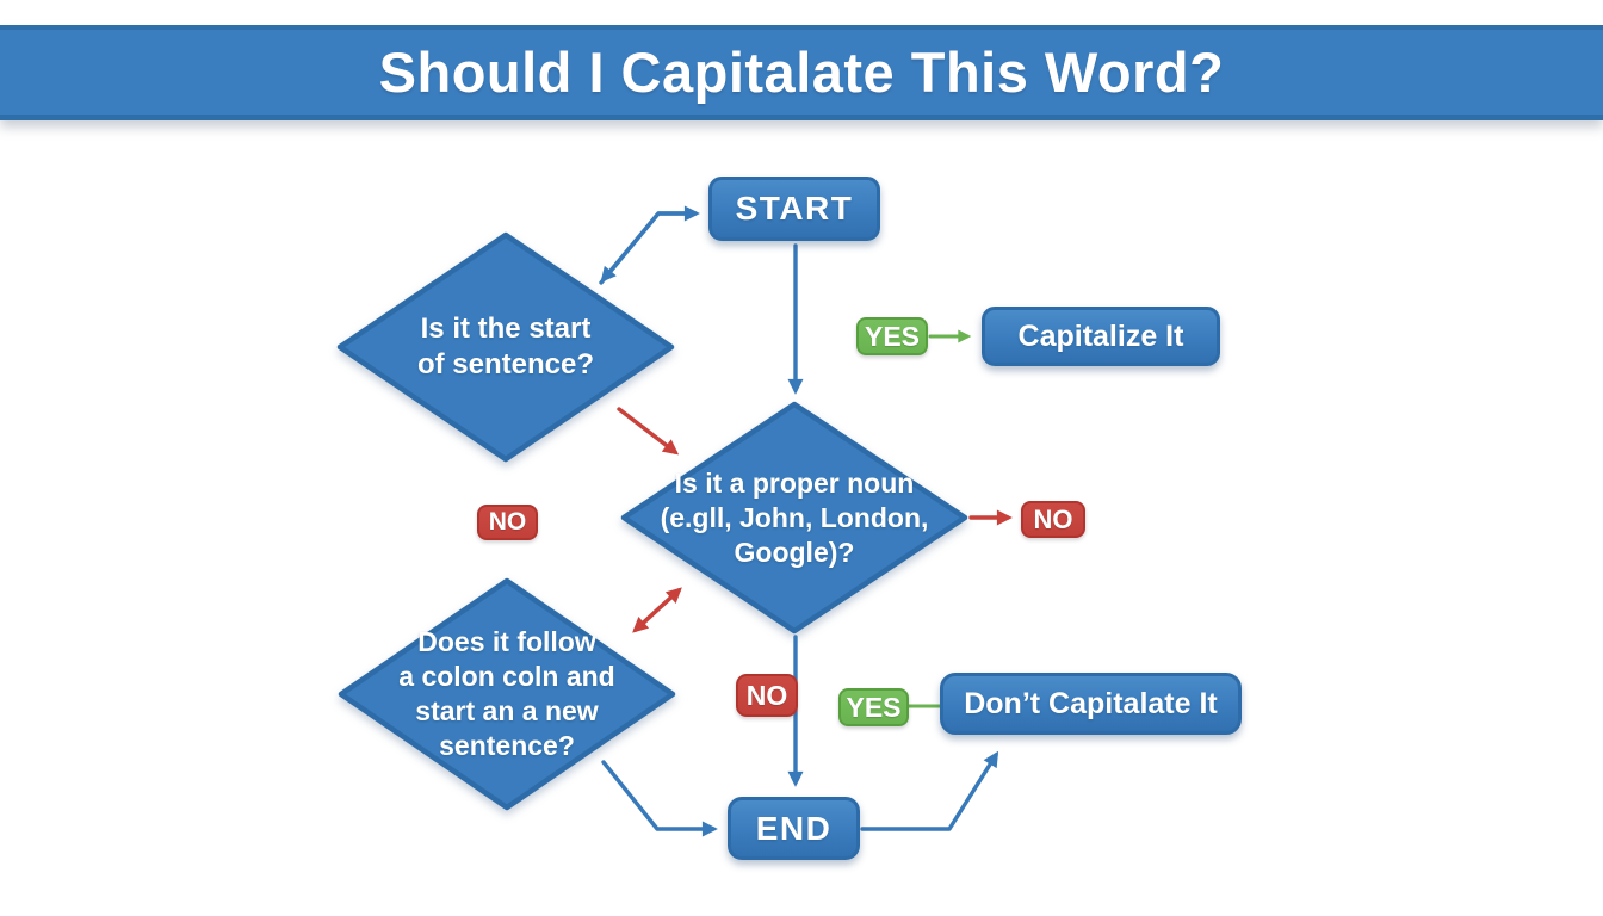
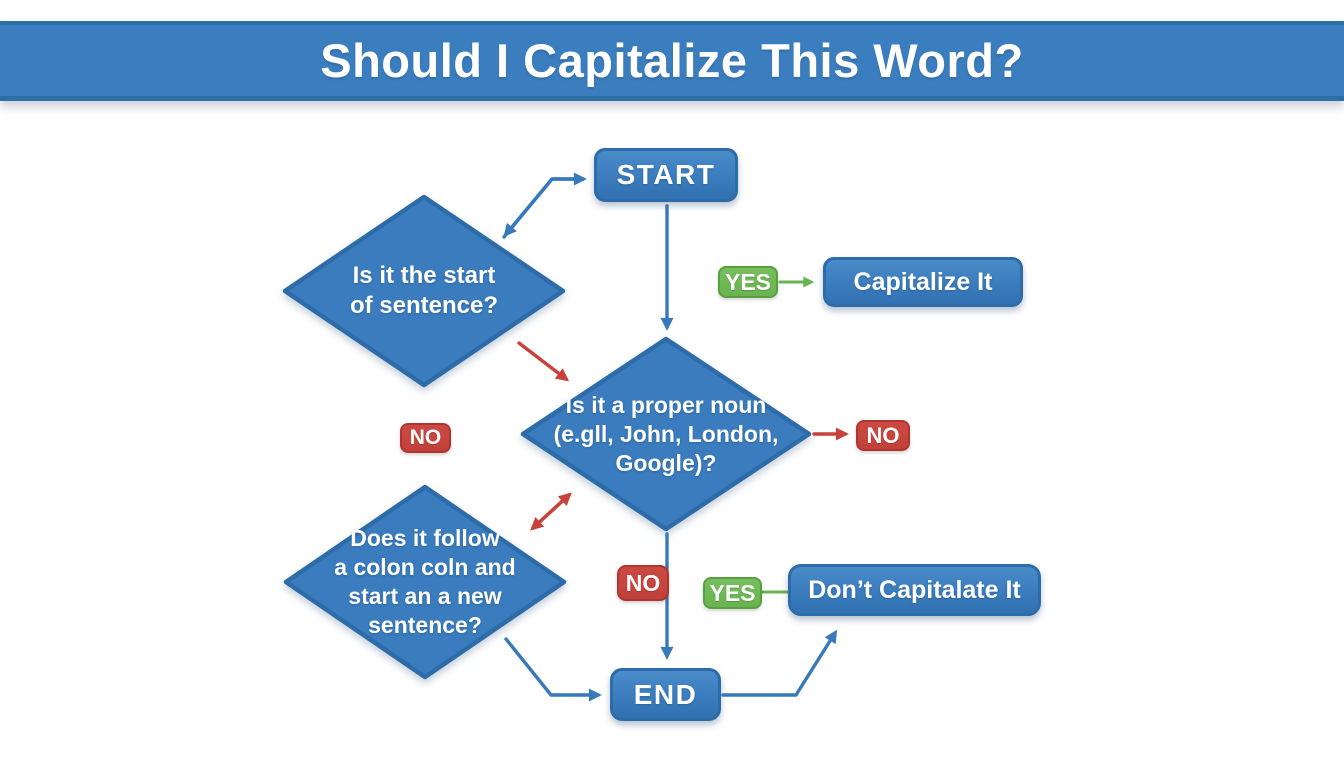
- Should I Capitalate This Word?
+ Should I Capitalize This Word?
  START
  Capitalize It
  Don’t Capitalate It
  END
  YES
  NO
  NO
  NO
  YES
  Is it the start
  of sentence?
  Is it a proper noun
  (e.gll, John, London,
  Google)?
  Does it follow
  a colon coln and
  start an a new
  sentence?
